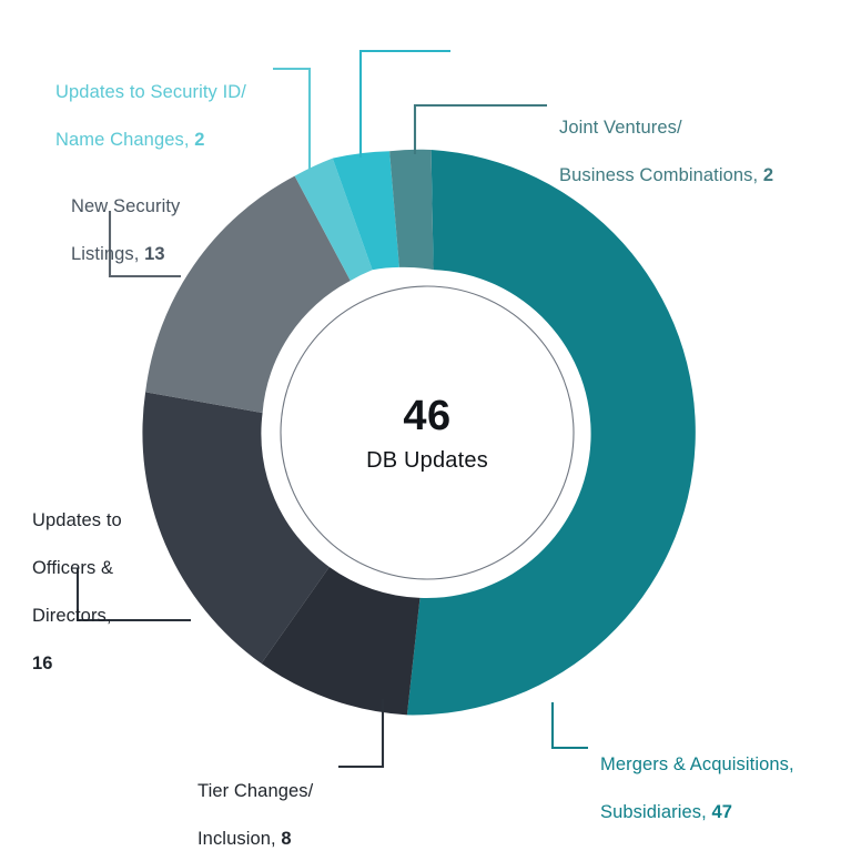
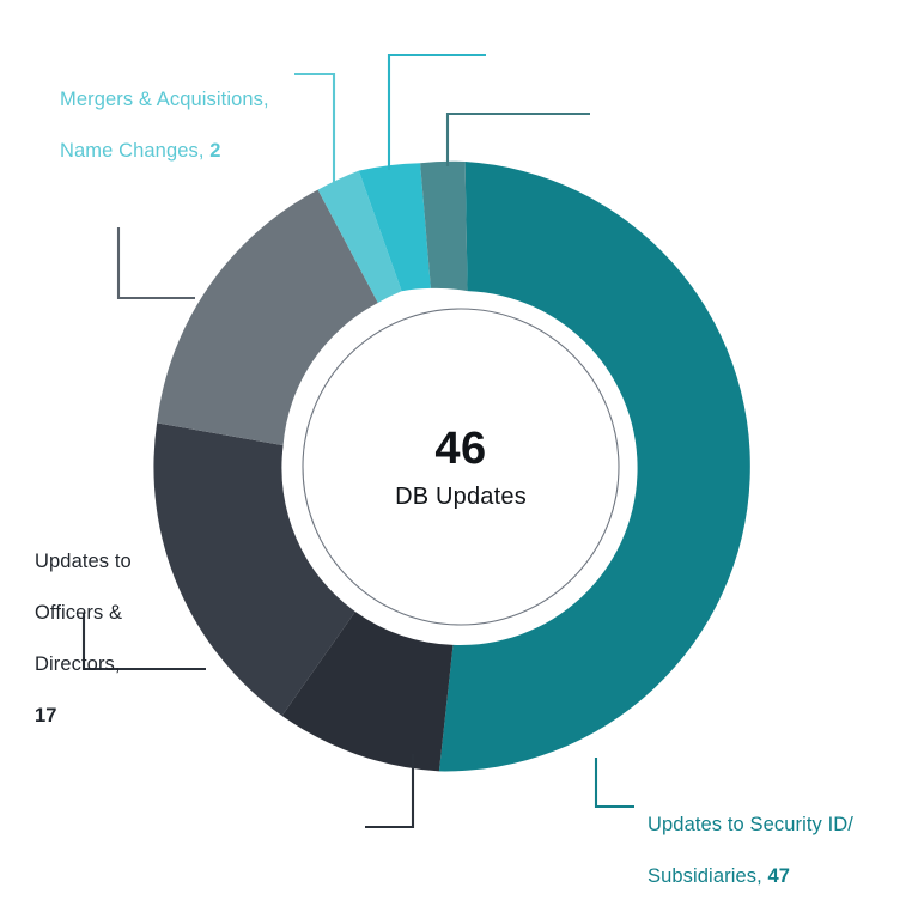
- Updates to Security ID/
+ Mergers & Acquisitions,
  Name Changes, 2
- Joint Ventures/
- Business Combinations, 2
- New Security
- Listings, 13
  Updates to
  Officers &
  Directors,
- 16
+ 17
- Tier Changes/
- Inclusion, 8
- Mergers & Acquisitions,
+ Updates to Security ID/
  Subsidiaries, 47
  46
  DB Updates
